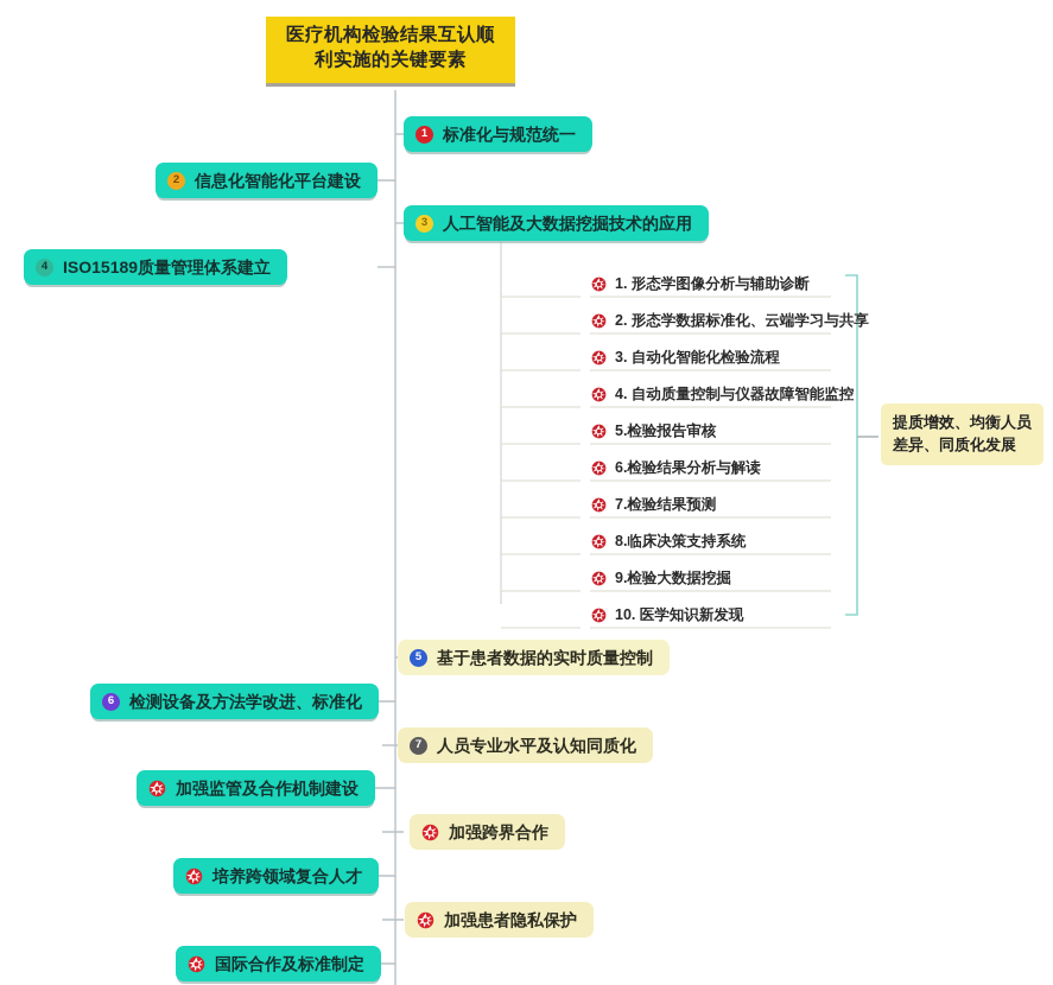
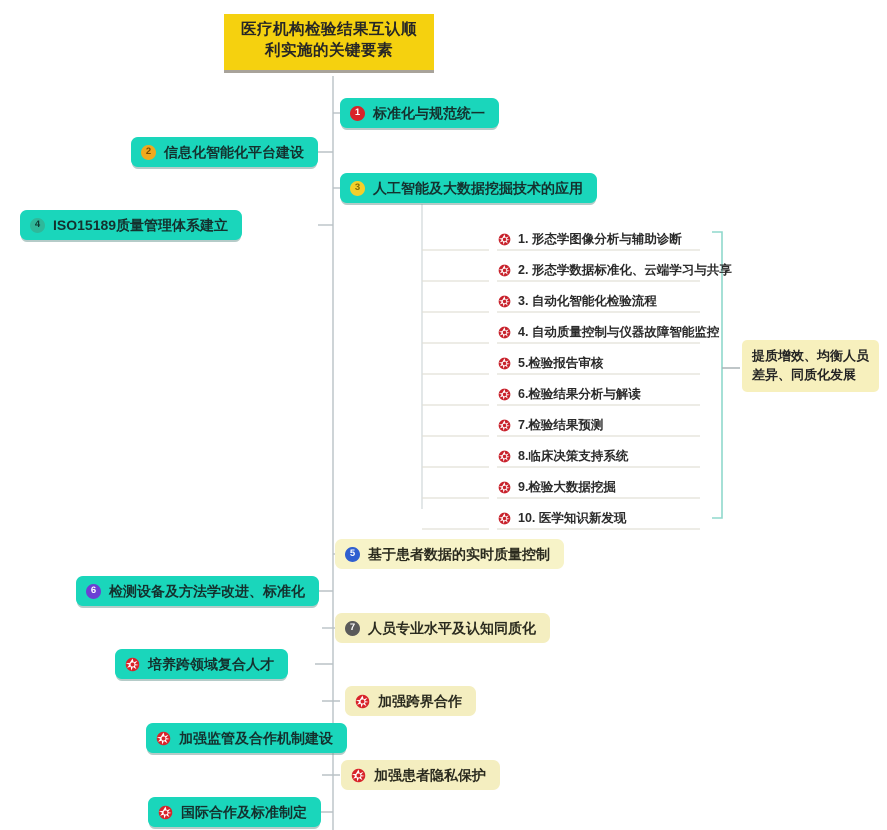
  医疗机构检验结果互认顺
  利实施的关键要素
  1
  标准化与规范统一
  2
  信息化智能化平台建设
  3
  人工智能及大数据挖掘技术的应用
  4
  ISO15189质量管理体系建立
  5
  基于患者数据的实时质量控制
  6
  检测设备及方法学改进、标准化
  7
  人员专业水平及认知同质化
- 加强监管及合作机制建设
+ 培养跨领域复合人才
  加强跨界合作
- 培养跨领域复合人才
+ 加强监管及合作机制建设
  加强患者隐私保护
  国际合作及标准制定
  1. 形态学图像分析与辅助诊断
  2. 形态学数据标准化、云端学习与共享
  3. 自动化智能化检验流程
  4. 自动质量控制与仪器故障智能监控
  5.检验报告审核
  6.检验结果分析与解读
  7.检验结果预测
  8.临床决策支持系统
  9.检验大数据挖掘
  10. 医学知识新发现
  提质增效、均衡人员
  差异、同质化发展
